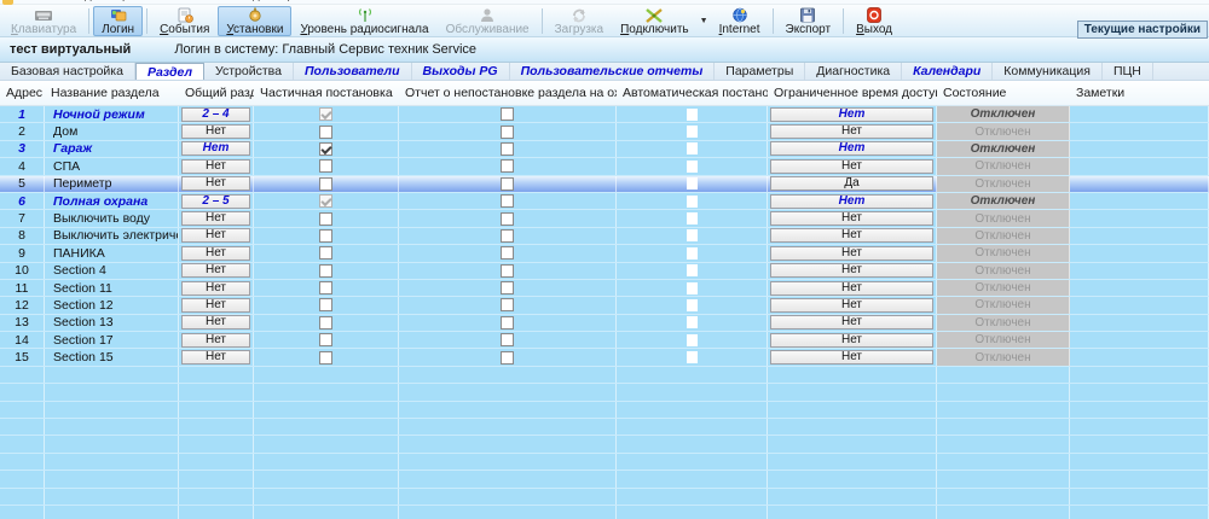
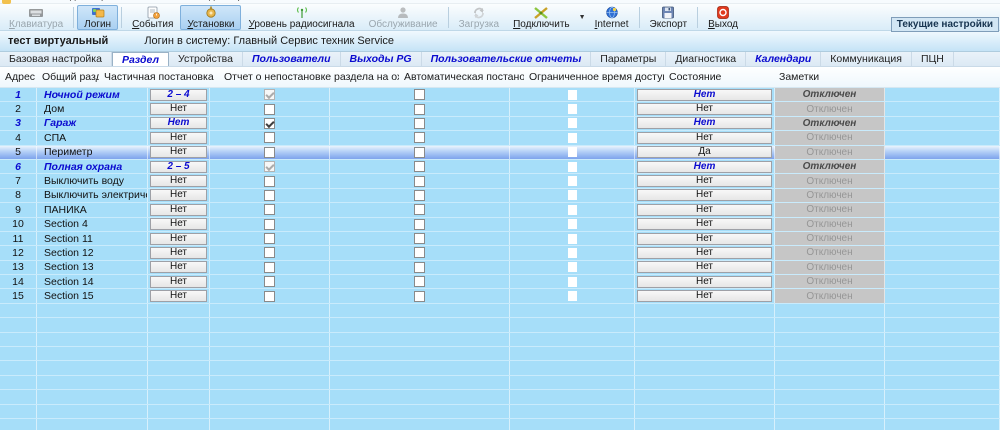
  Клавиатура
  Логин
  События
  Установки
  Уровень радиосигнала
  Обслуживание
  Загрузка
  Подключить
  Internet
  Экспорт
  Выход
  тест виртуальный
  Логин в систему: Главный Сервис техник Service
  Текущие настройки
  Базовая настройка
  Раздел
  Устройства
  Пользователи
  Выходы PG
  Пользовательские отчеты
  Параметры
  Диагностика
  Календари
  Коммуникация
  ПЦН
  Адрес
- Название раздела
  Общий разд
  Частичная постановка
  Отчет о непостановке раздела на о
  Автоматическая постано
  Ограниченное время досту
  Состояние
  Заметки
  1
  Ночной режим
  2 – 4
  Нет
  Отключен
  2
  Дом
  Нет
  Нет
  Отключен
  3
  Гараж
  Нет
  Нет
  Отключен
  4
  СПА
  Нет
  Нет
  Отключен
  5
  Периметр
  Нет
  Да
  Отключен
  6
  Полная охрана
  2 – 5
  Нет
  Отключен
  7
  Выключить воду
  Нет
  Нет
  Отключен
  8
  Выключить электрич
  Нет
  Нет
  Отключен
  9
  ПАНИКА
  Нет
  Нет
  Отключен
  10
  Section 4
  Нет
  Нет
  Отключен
  11
  Section 11
  Нет
  Нет
  Отключен
  12
  Section 12
  Нет
  Нет
  Отключен
  13
  Section 13
  Нет
  Нет
  Отключен
  14
- Section 17
+ Section 14
  Нет
  Нет
  Отключен
  15
  Section 15
  Нет
  Нет
  Отключен
